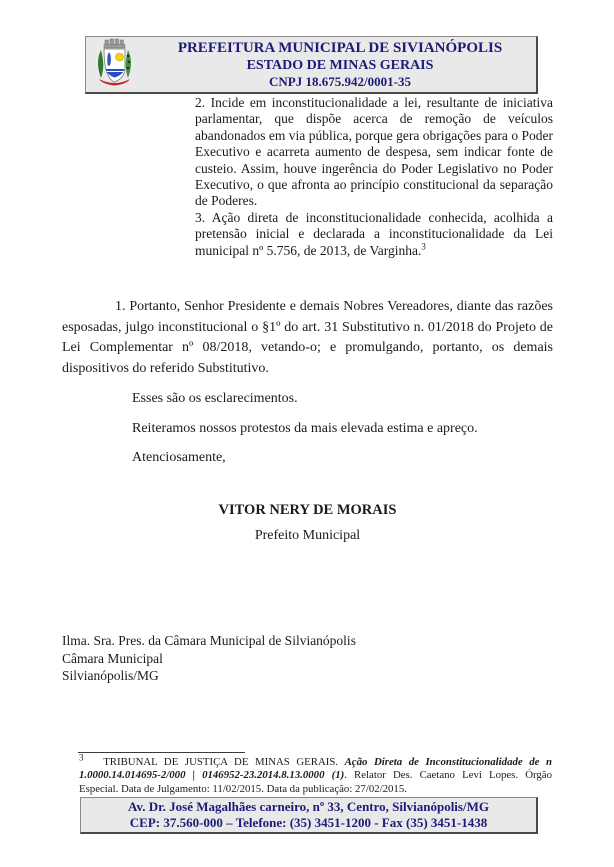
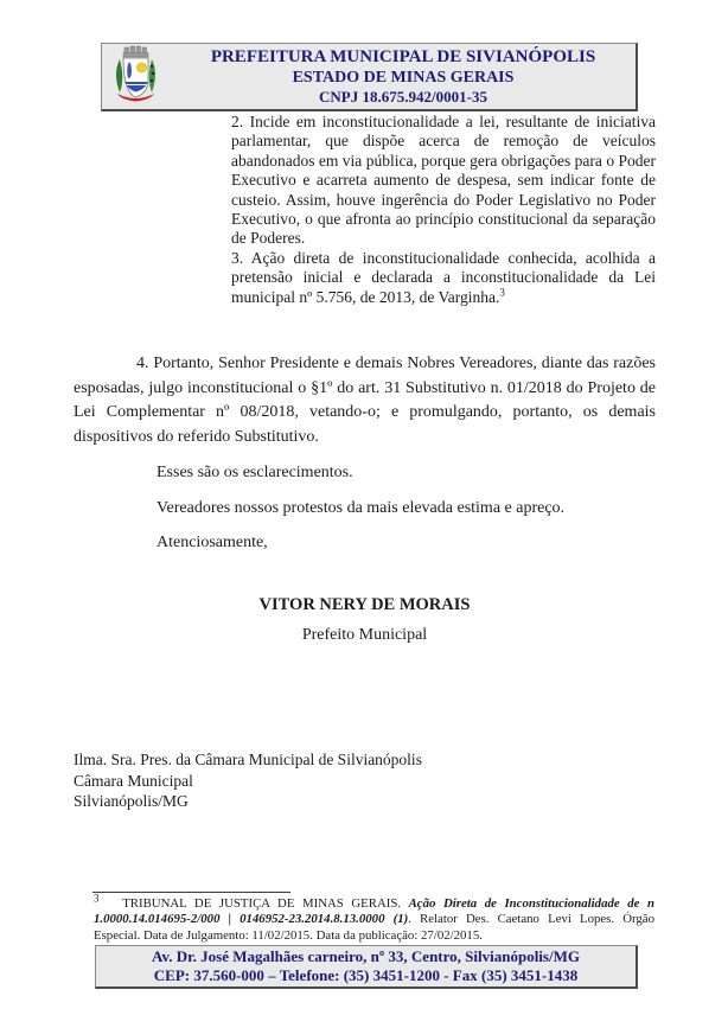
  PREFEITURA MUNICIPAL DE SIVIANÓPOLIS
  ESTADO DE MINAS GERAIS
  CNPJ 18.675.942/0001-35
  2. Incide em inconstitucionalidade a lei, resultante de iniciativa parlamentar, que dispõe acerca de remoção de veículos abandonados em via pública, porque gera obrigações para o Poder Executivo e acarreta aumento de despesa, sem indicar fonte de custeio. Assim, houve ingerência do Poder Legislativo no Poder Executivo, o que afronta ao princípio constitucional da separação de Poderes.
  3. Ação direta de inconstitucionalidade conhecida, acolhida a pretensão inicial e declarada a inconstitucionalidade da Lei municipal nº 5.756, de 2013, de Varginha.3
- 1. Portanto, Senhor Presidente e demais Nobres Vereadores, diante das razões esposadas, julgo inconstitucional o §1º do art. 31 Substitutivo n. 01/2018 do Projeto de Lei Complementar nº 08/2018, vetando-o; e promulgando, portanto, os demais dispositivos do referido Substitutivo.
+ 4. Portanto, Senhor Presidente e demais Nobres Vereadores, diante das razões esposadas, julgo inconstitucional o §1º do art. 31 Substitutivo n. 01/2018 do Projeto de Lei Complementar nº 08/2018, vetando-o; e promulgando, portanto, os demais dispositivos do referido Substitutivo.
  Esses são os esclarecimentos.
- Reiteramos nossos protestos da mais elevada estima e apreço.
+ Vereadores nossos protestos da mais elevada estima e apreço.
  Atenciosamente,
  VITOR NERY DE MORAIS
  Prefeito Municipal
  Ilma. Sra. Pres. da Câmara Municipal de Silvianópolis
  Câmara Municipal
  Silvianópolis/MG
  3 TRIBUNAL DE JUSTIÇA DE MINAS GERAIS. Ação Direta de Inconstitucionalidade de n 1.0000.14.014695-2/000 | 0146952-23.2014.8.13.0000 (1). Relator Des. Caetano Levi Lopes. Órgão Especial. Data de Julgamento: 11/02/2015. Data da publicação: 27/02/2015.
  Av. Dr. José Magalhães carneiro, nº 33, Centro, Silvianópolis/MG
  CEP: 37.560-000 – Telefone: (35) 3451-1200 - Fax (35) 3451-1438
